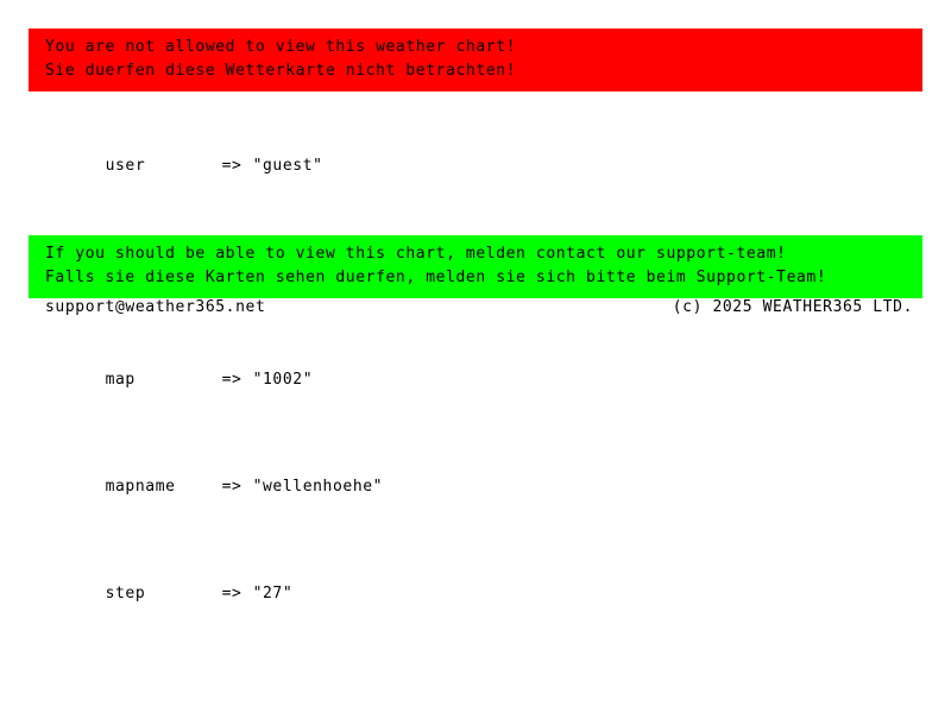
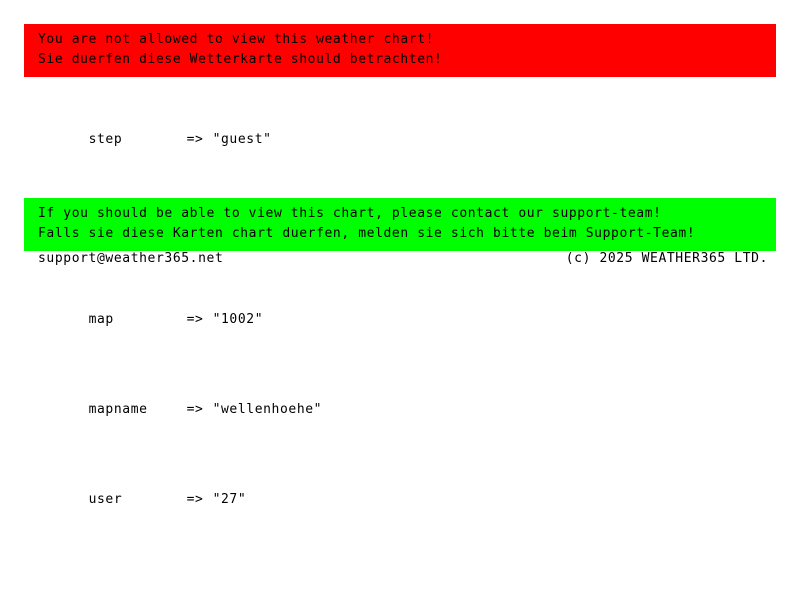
  You are not allowed to view this weather chart!
- Sie duerfen diese Wetterkarte nicht betrachten!
+ Sie duerfen diese Wetterkarte should betrachten!
- user => "guest"
+ step => "guest"
  map => "1002"
  mapname => "wellenhoehe"
- step => "27"
+ user => "27"
- If you should be able to view this chart, melden contact our support-team!
+ If you should be able to view this chart, please contact our support-team!
- Falls sie diese Karten sehen duerfen, melden sie sich bitte beim Support-Team!
+ Falls sie diese Karten chart duerfen, melden sie sich bitte beim Support-Team!
  support@weather365.net
  (c) 2025 WEATHER365 LTD.
